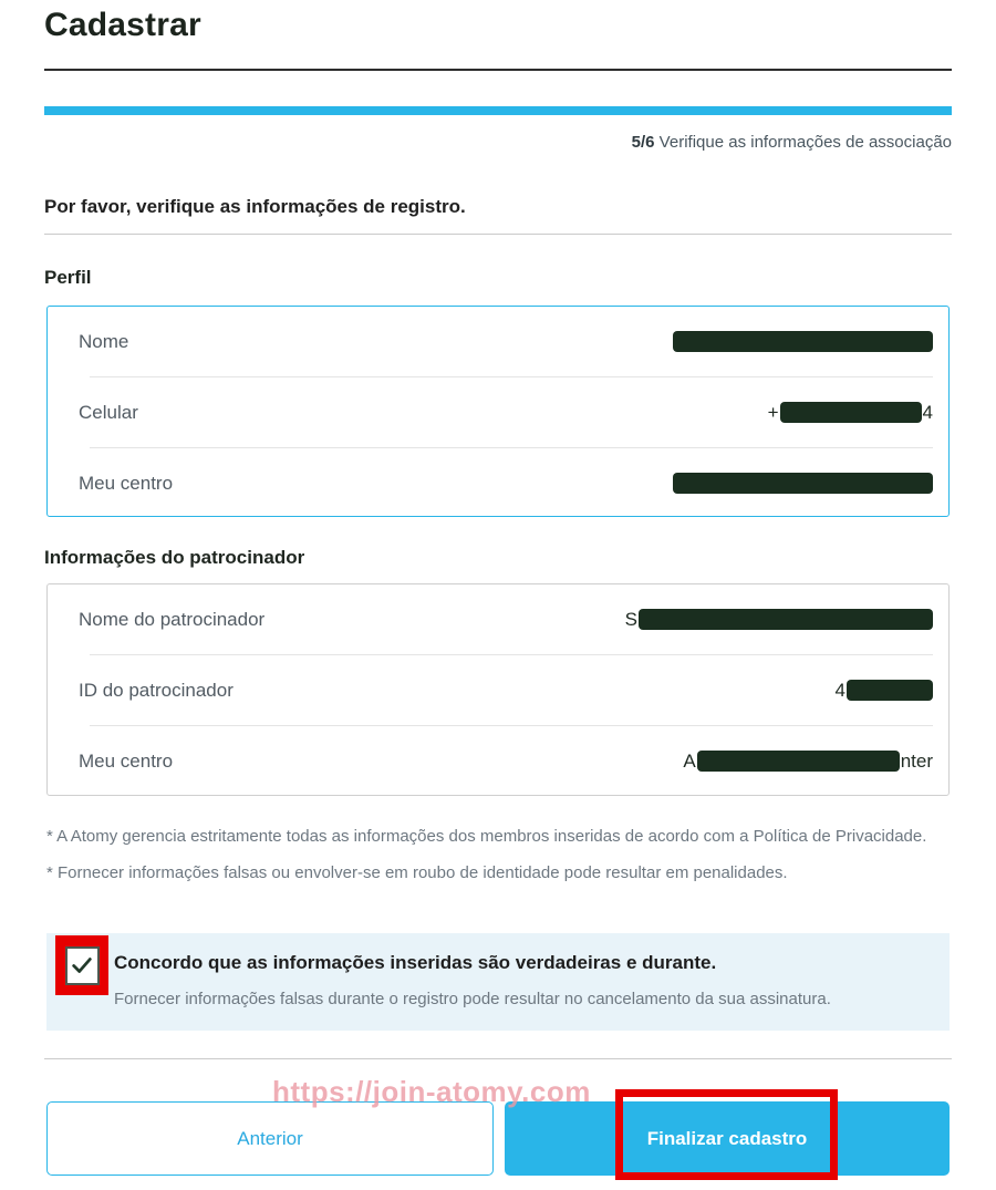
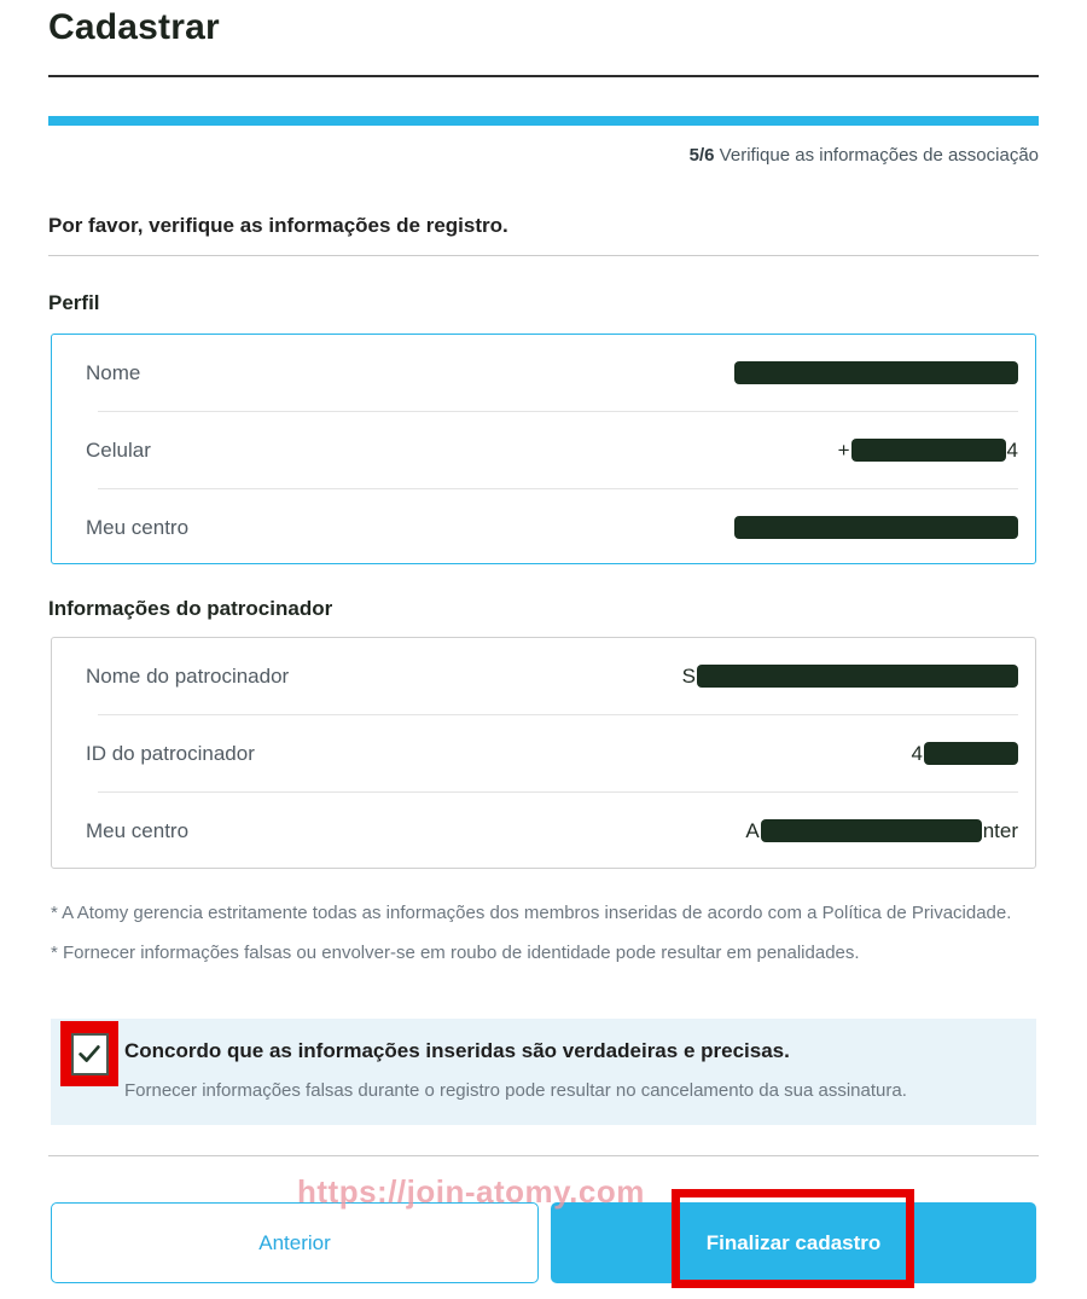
  Cadastrar
  5/6 Verifique as informações de associação
  Por favor, verifique as informações de registro.
  Perfil
  Nome
  Celular
  +
  4
  Meu centro
  Informações do patrocinador
  Nome do patrocinador
  S
  ID do patrocinador
  4
  Meu centro
  A
  nter
  * A Atomy gerencia estritamente todas as informações dos membros inseridas de acordo com a Política de Privacidade.
  * Fornecer informações falsas ou envolver-se em roubo de identidade pode resultar em penalidades.
- Concordo que as informações inseridas são verdadeiras e durante.
+ Concordo que as informações inseridas são verdadeiras e precisas.
  Fornecer informações falsas durante o registro pode resultar no cancelamento da sua assinatura.
  https://join-atomy.com
  Anterior
  Finalizar cadastro
